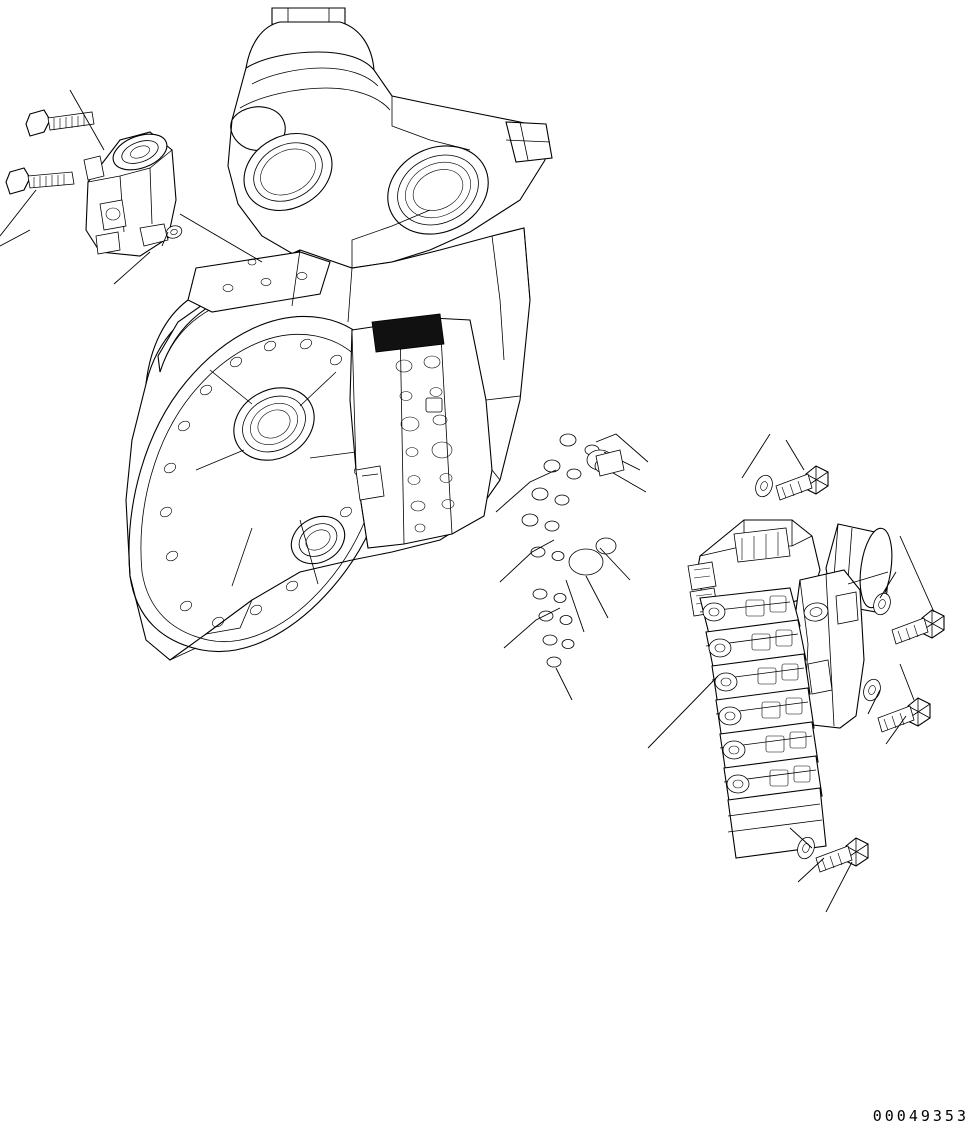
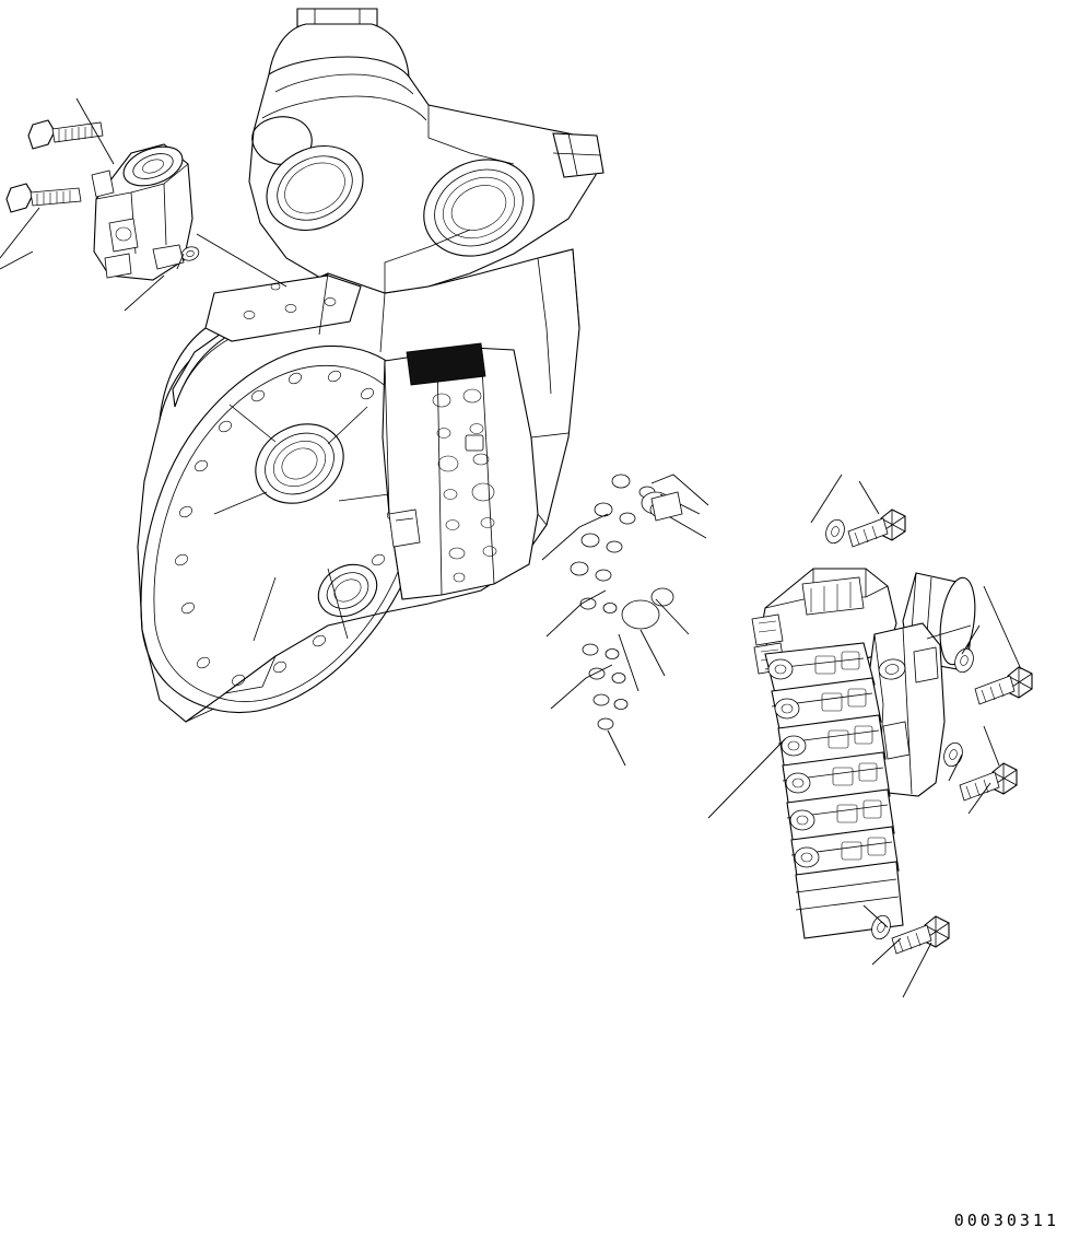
- 00049353
+ 00030311
